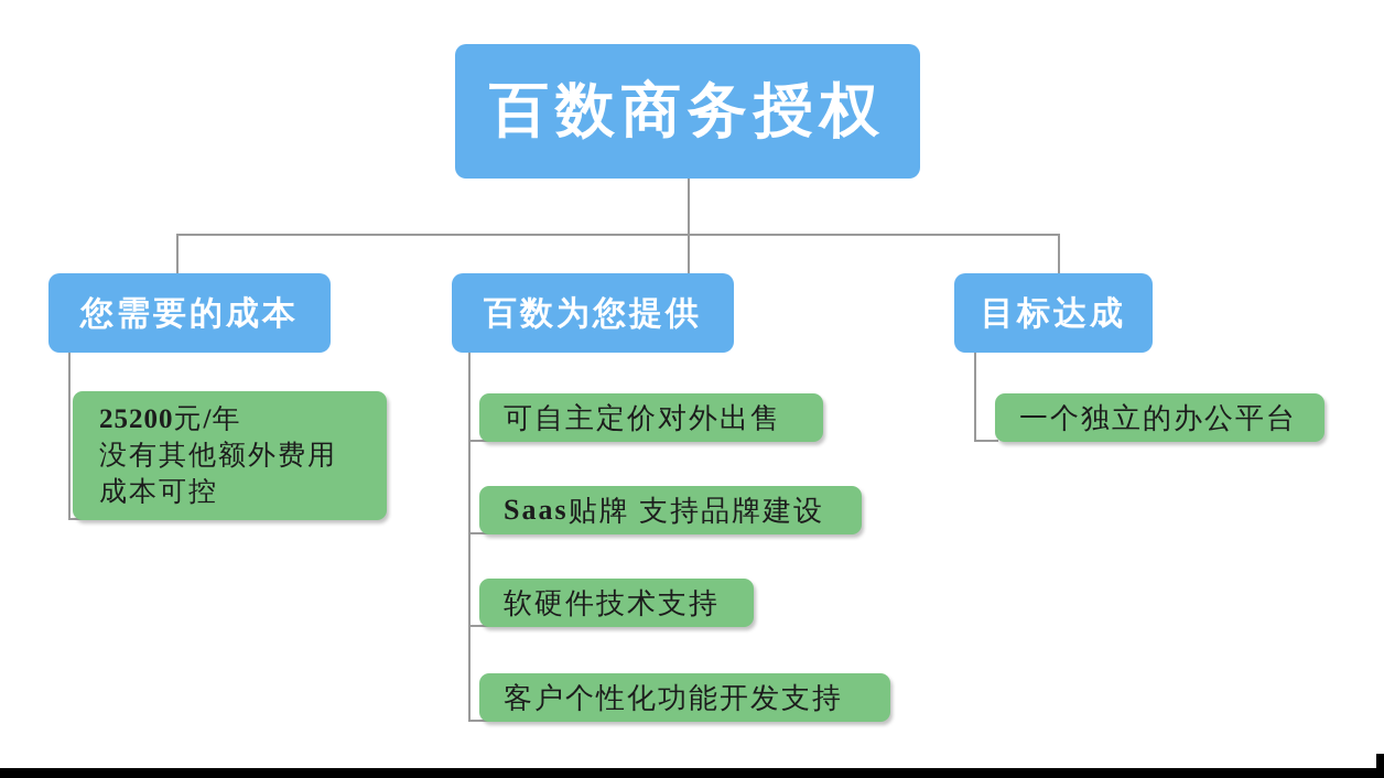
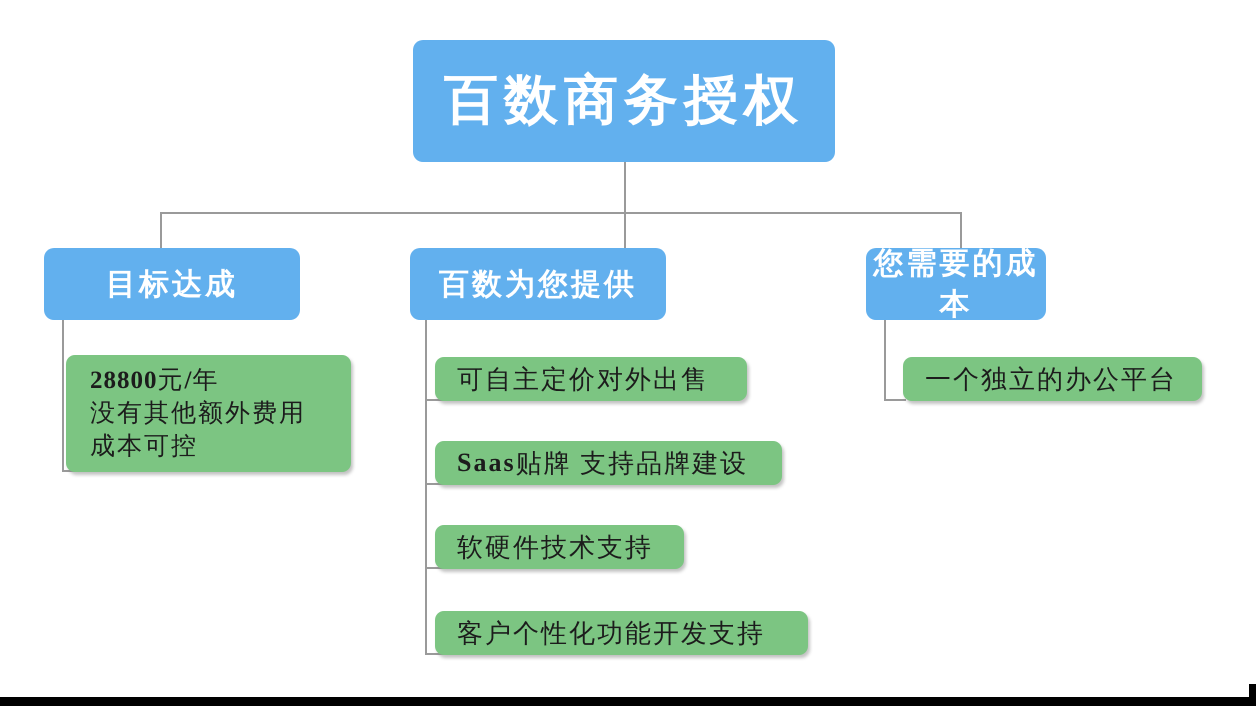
  百数商务授权
- 您需要的成本
+ 目标达成
  百数为您提供
- 目标达成
+ 您需要的成本
- 25200元/年
+ 28800元/年
  没有其他额外费用
  成本可控
  可自主定价对外出售
  Saas
  贴牌 支持品牌建设
  软硬件技术支持
  客户个性化功能开发支持
  一个独立的办公平台
